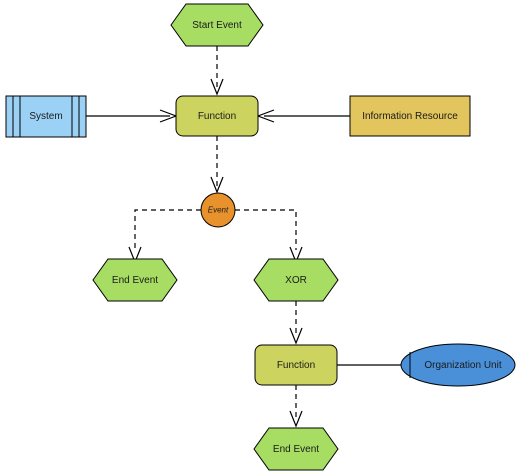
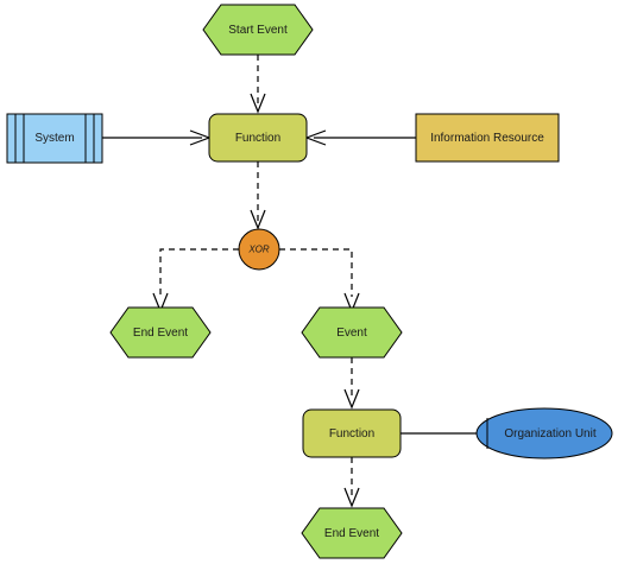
  Start Event
  System
  Function
  Information Resource
- Event
+ XOR
  End Event
- XOR
+ Event
  Function
  Organization Unit
  End Event
